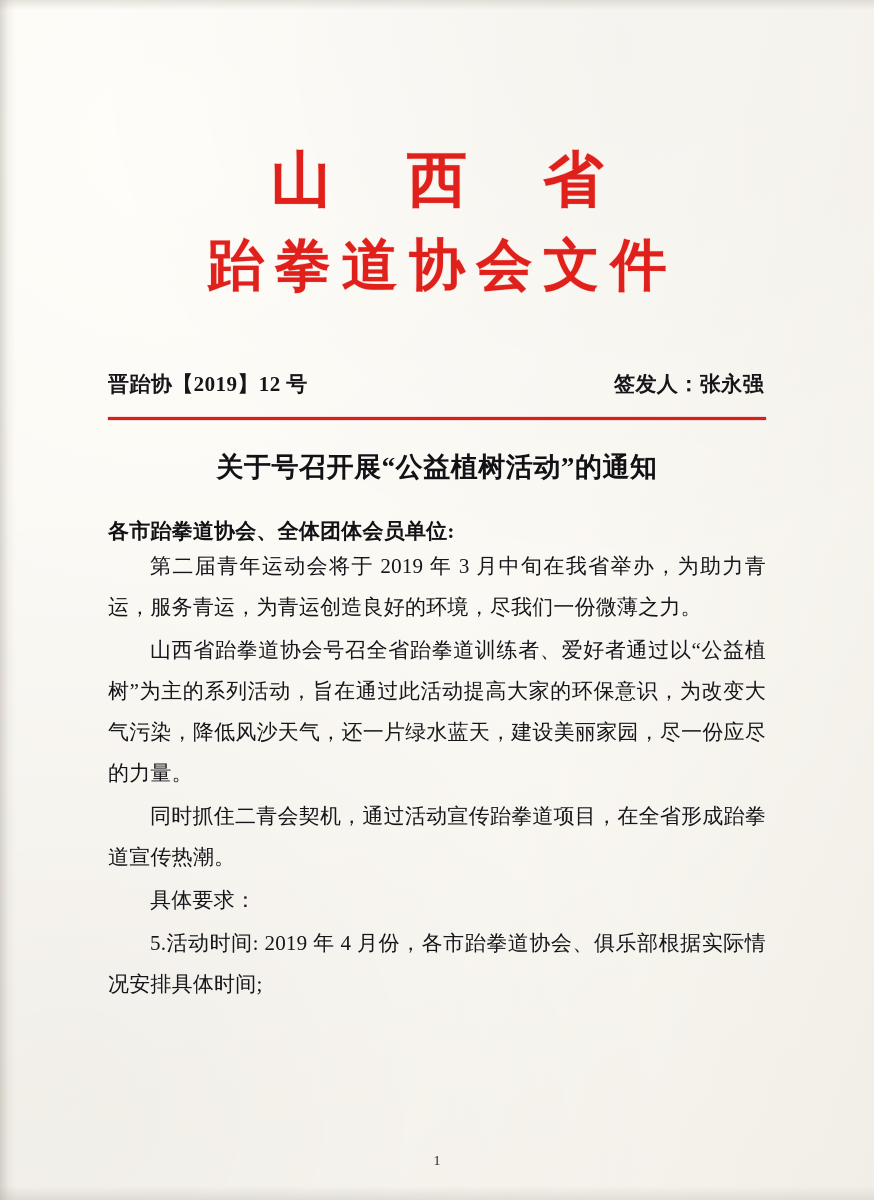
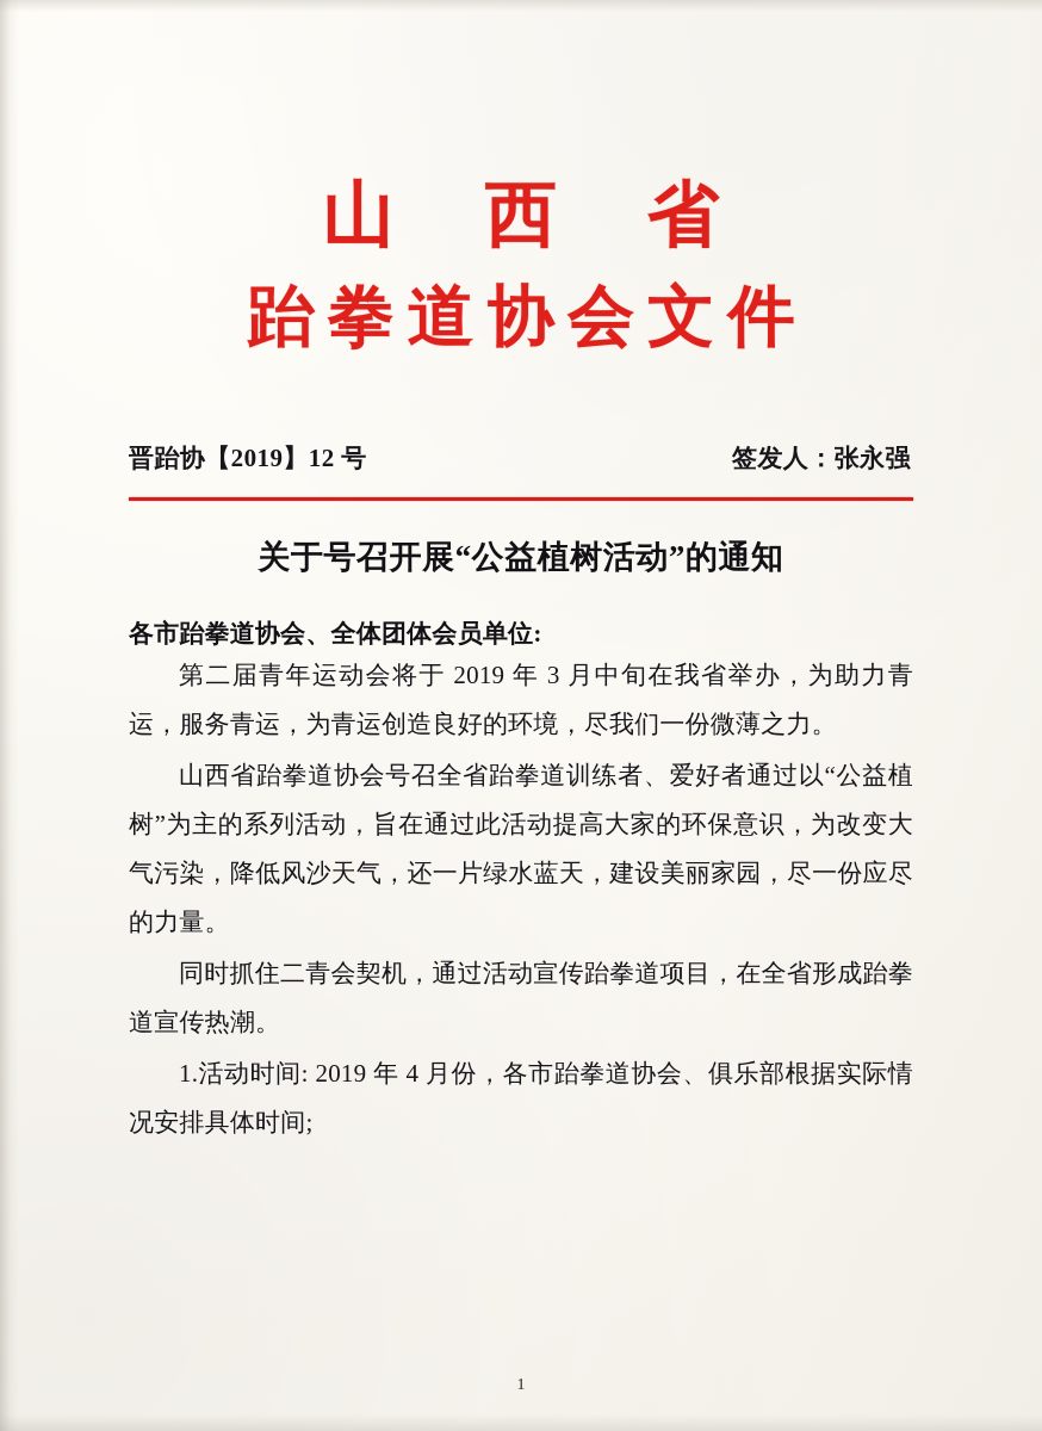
  山 西 省
  跆拳道协会文件
  晋跆协【2019】12 号
  签发人：张永强
  关于号召开展“公益植树活动”的通知
  各市跆拳道协会、全体团体会员单位:
  第二届青年运动会将于 2019 年 3 月中旬在我省举办，为助力青运，服务青运，为青运创造良好的环境，尽我们一份微薄之力。
  山西省跆拳道协会号召全省跆拳道训练者、爱好者通过以“公益植树”为主的系列活动，旨在通过此活动提高大家的环保意识，为改变大气污染，降低风沙天气，还一片绿水蓝天，建设美丽家园，尽一份应尽的力量。
  同时抓住二青会契机，通过活动宣传跆拳道项目，在全省形成跆拳道宣传热潮。
- 具体要求：
- 5.活动时间: 2019 年 4 月份，各市跆拳道协会、俱乐部根据实际情况安排具体时间;
+ 1.活动时间: 2019 年 4 月份，各市跆拳道协会、俱乐部根据实际情况安排具体时间;
  1
